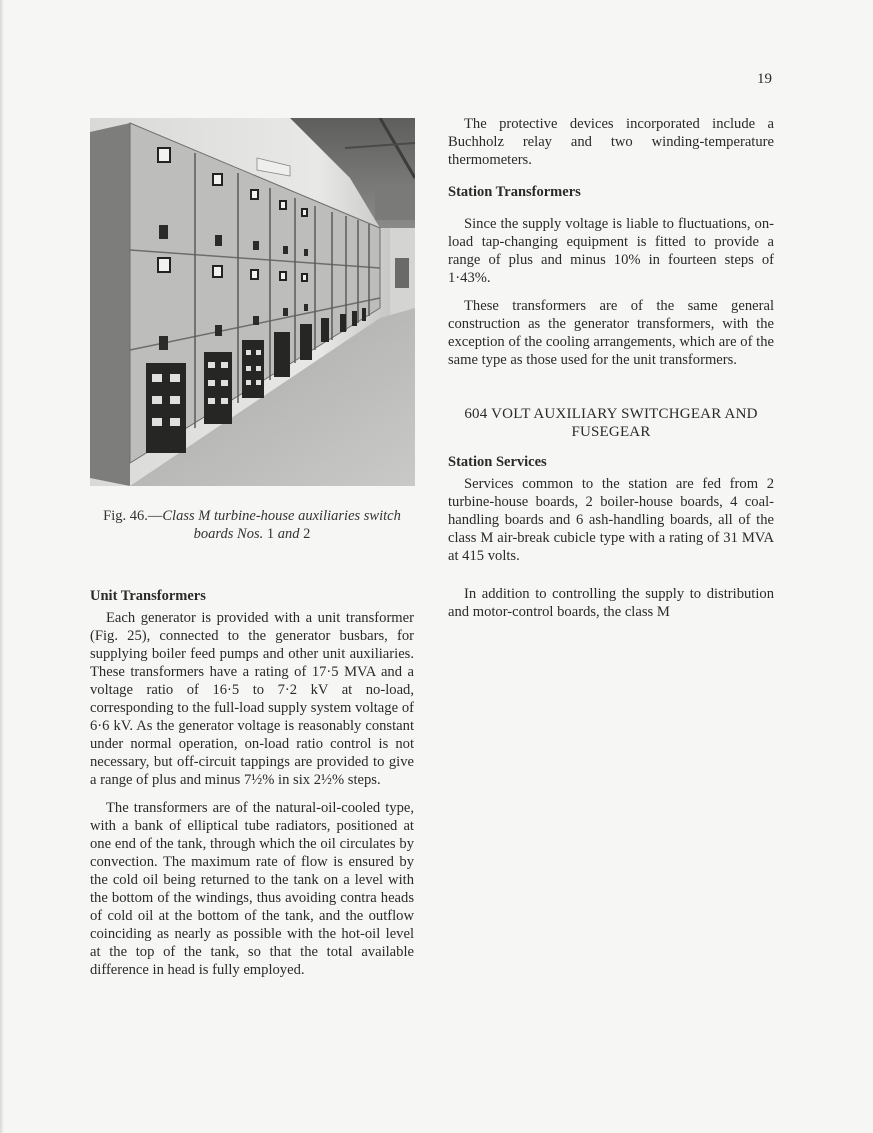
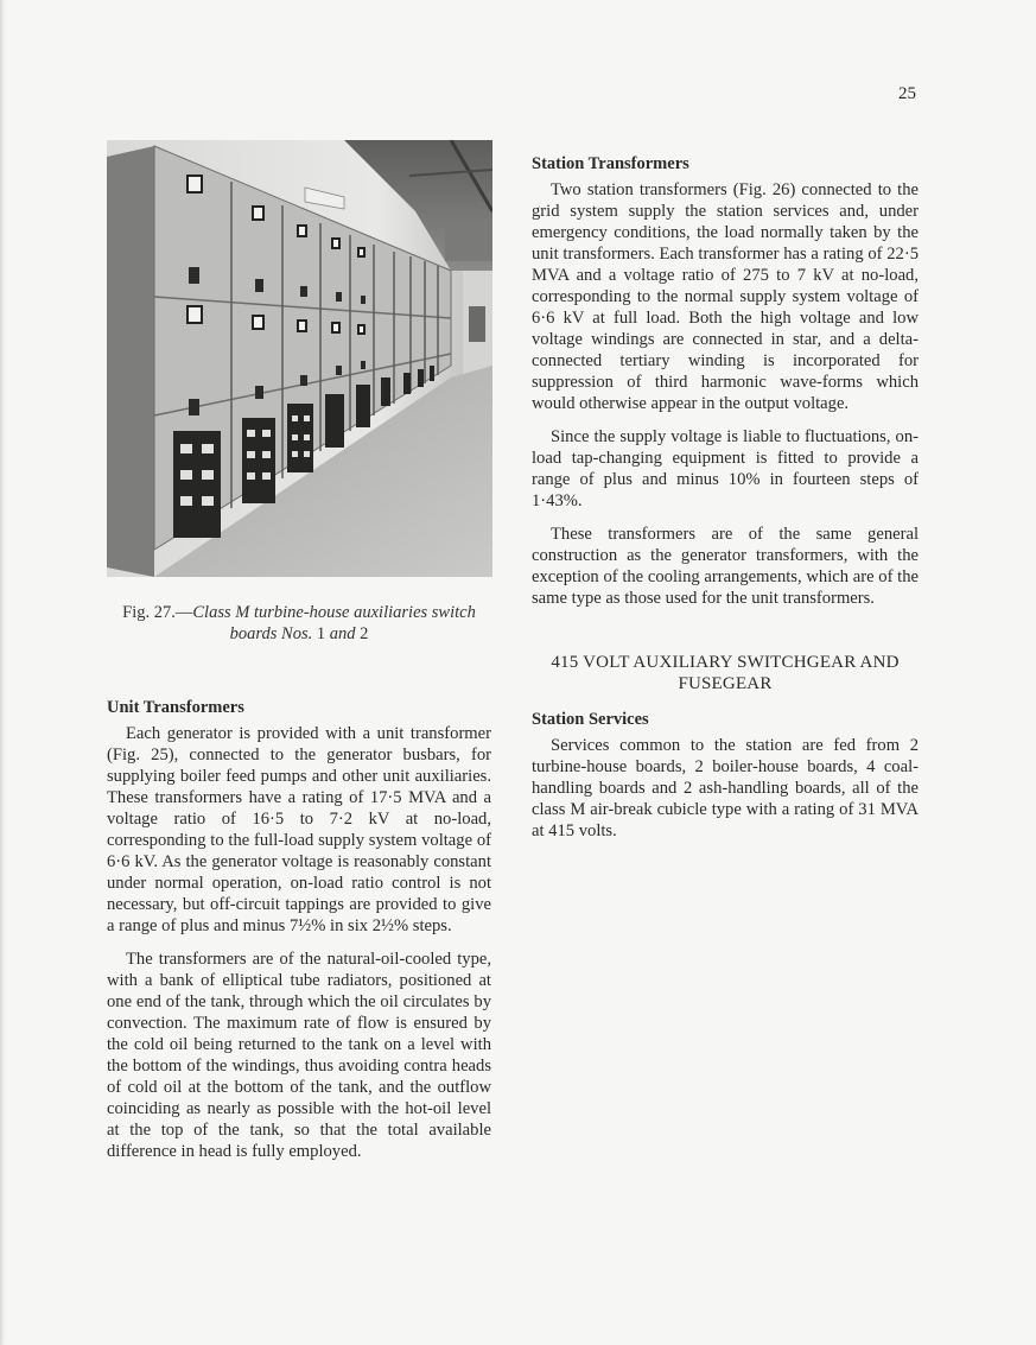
- 19
+ 25
- Fig. 46.—Class M turbine-house auxiliaries switch boards Nos. 1 and 2
+ Fig. 27.—Class M turbine-house auxiliaries switch boards Nos. 1 and 2
  Unit Transformers
  Each generator is provided with a unit transformer (Fig. 25), connected to the generator busbars, for supplying boiler feed pumps and other unit auxiliaries. These transformers have a rating of 17·5 MVA and a voltage ratio of 16·5 to 7·2 kV at no-load, corresponding to the full-load supply system voltage of 6·6 kV. As the generator voltage is reasonably constant under normal operation, on-load ratio control is not necessary, but off-circuit tappings are provided to give a range of plus and minus 7½% in six 2½% steps.
  The transformers are of the natural-oil-cooled type, with a bank of elliptical tube radiators, positioned at one end of the tank, through which the oil circulates by convection. The maximum rate of flow is ensured by the cold oil being returned to the tank on a level with the bottom of the windings, thus avoiding contra heads of cold oil at the bottom of the tank, and the outflow coinciding as nearly as possible with the hot-oil level at the top of the tank, so that the total available difference in head is fully employed.
- The protective devices incorporated include a Buchholz relay and two winding-temperature thermometers.
  Station Transformers
+ Two station transformers (Fig. 26) connected to the grid system supply the station services and, under emergency conditions, the load normally taken by the unit transformers. Each transformer has a rating of 22·5 MVA and a voltage ratio of 275 to 7 kV at no-load, corresponding to the normal supply system voltage of 6·6 kV at full load. Both the high voltage and low voltage windings are connected in star, and a delta-connected tertiary winding is incorporated for suppression of third harmonic wave-forms which would otherwise appear in the output voltage.
  Since the supply voltage is liable to fluctuations, on-load tap-changing equipment is fitted to provide a range of plus and minus 10% in fourteen steps of 1·43%.
  These transformers are of the same general construction as the generator transformers, with the exception of the cooling arrangements, which are of the same type as those used for the unit transformers.
- 604 VOLT AUXILIARY SWITCHGEAR AND
+ 415 VOLT AUXILIARY SWITCHGEAR AND
  FUSEGEAR
  Station Services
- Services common to the station are fed from 2 turbine-house boards, 2 boiler-house boards, 4 coal-handling boards and 6 ash-handling boards, all of the class M air-break cubicle type with a rating of 31 MVA at 415 volts.
+ Services common to the station are fed from 2 turbine-house boards, 2 boiler-house boards, 4 coal-handling boards and 2 ash-handling boards, all of the class M air-break cubicle type with a rating of 31 MVA at 415 volts.
- In addition to controlling the supply to distribution and motor-control boards, the class M
